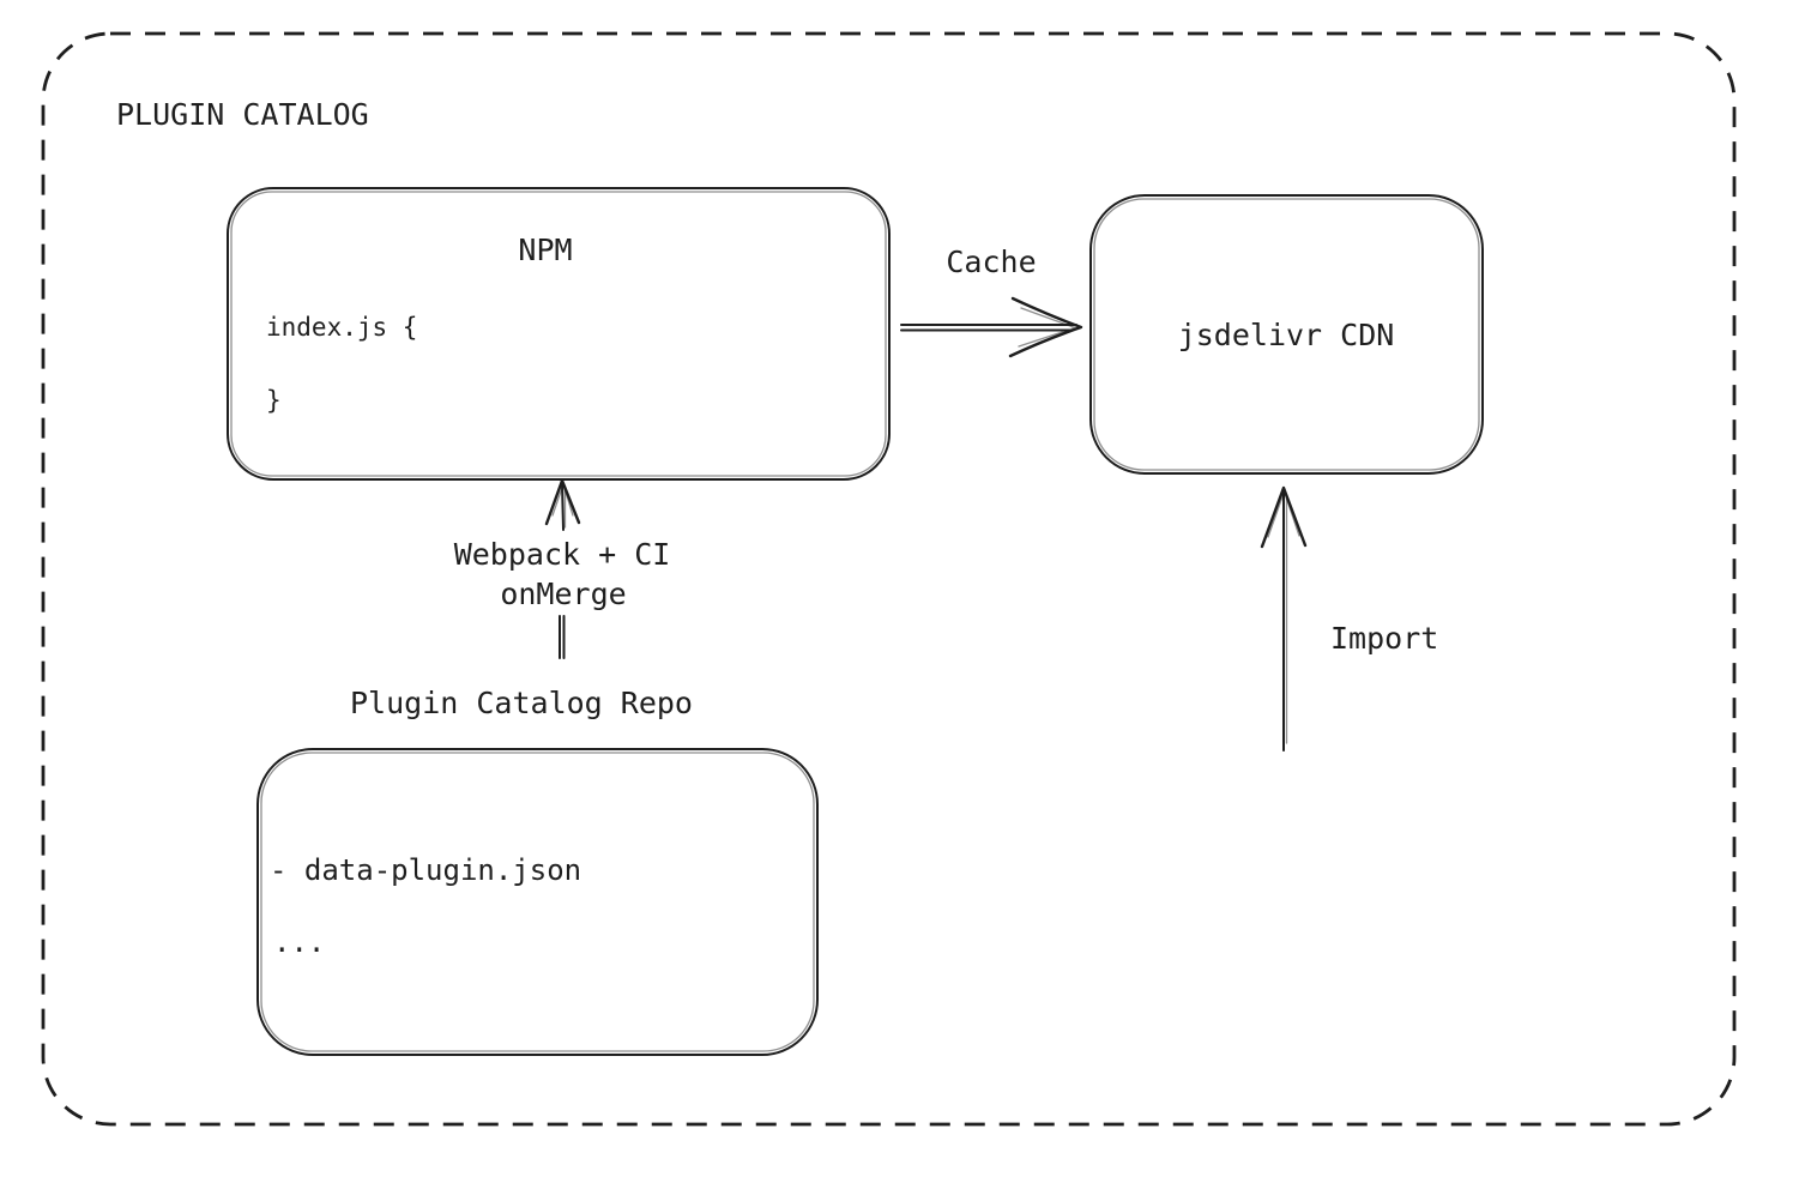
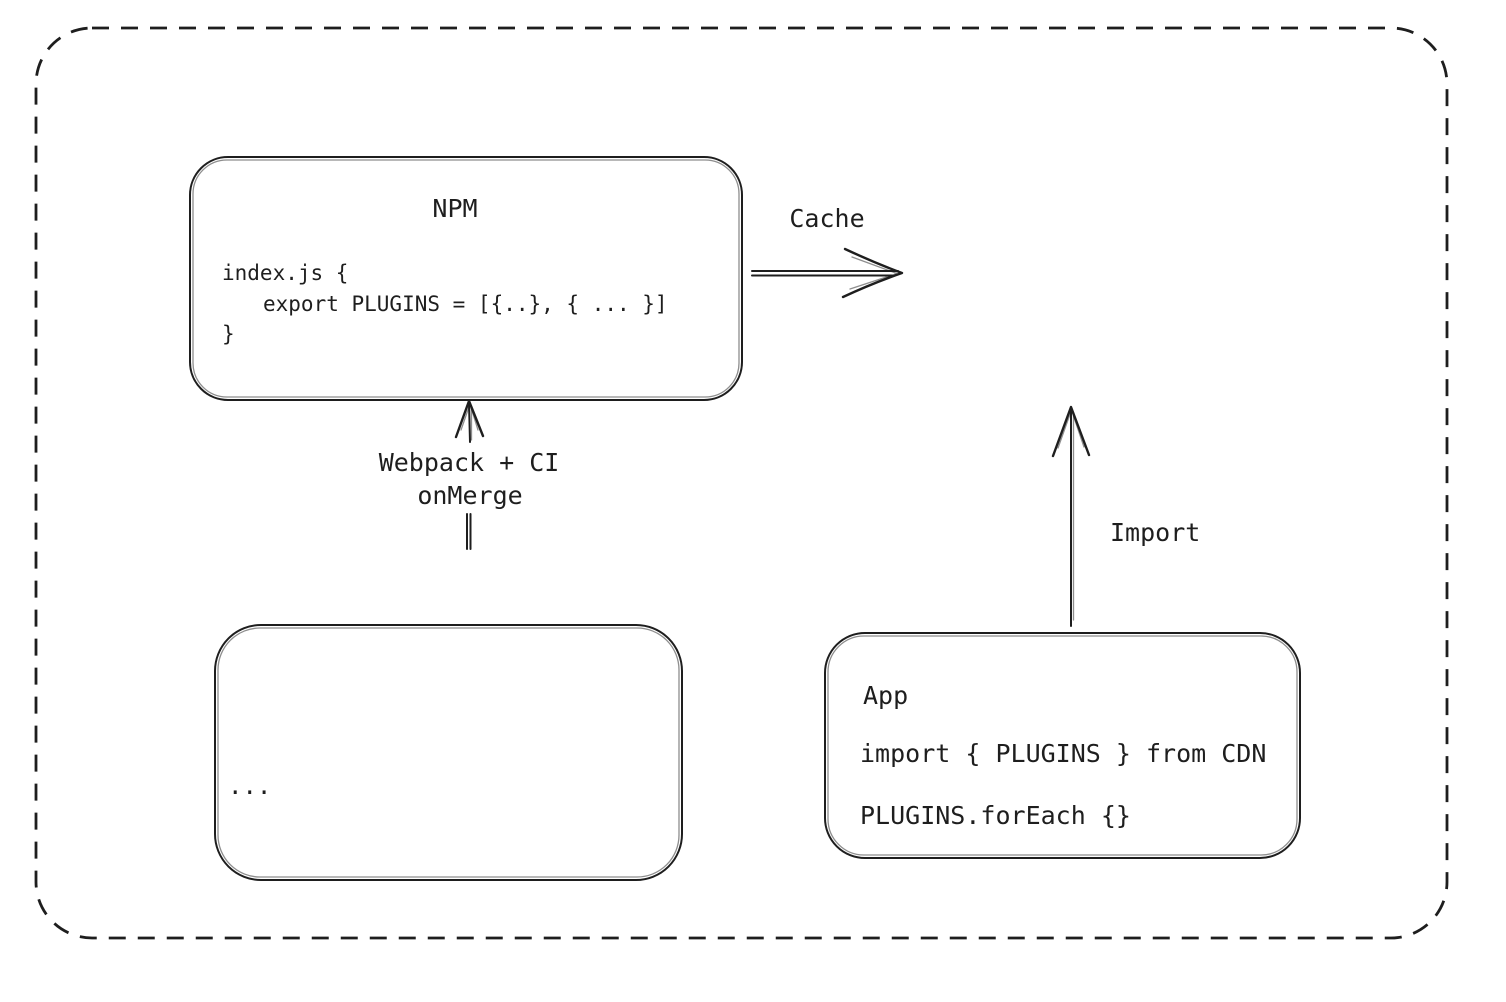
- PLUGIN CATALOG
  NPM
  index.js {
+ export PLUGINS = [{..}, { ... }]
  }
- jsdelivr CDN
  Cache
  Webpack + CI
  onMerge
- Plugin Catalog Repo
- - data-plugin.json
  ...
+ App
+ import { PLUGINS } from CDN
+ PLUGINS.forEach {}
  Import
